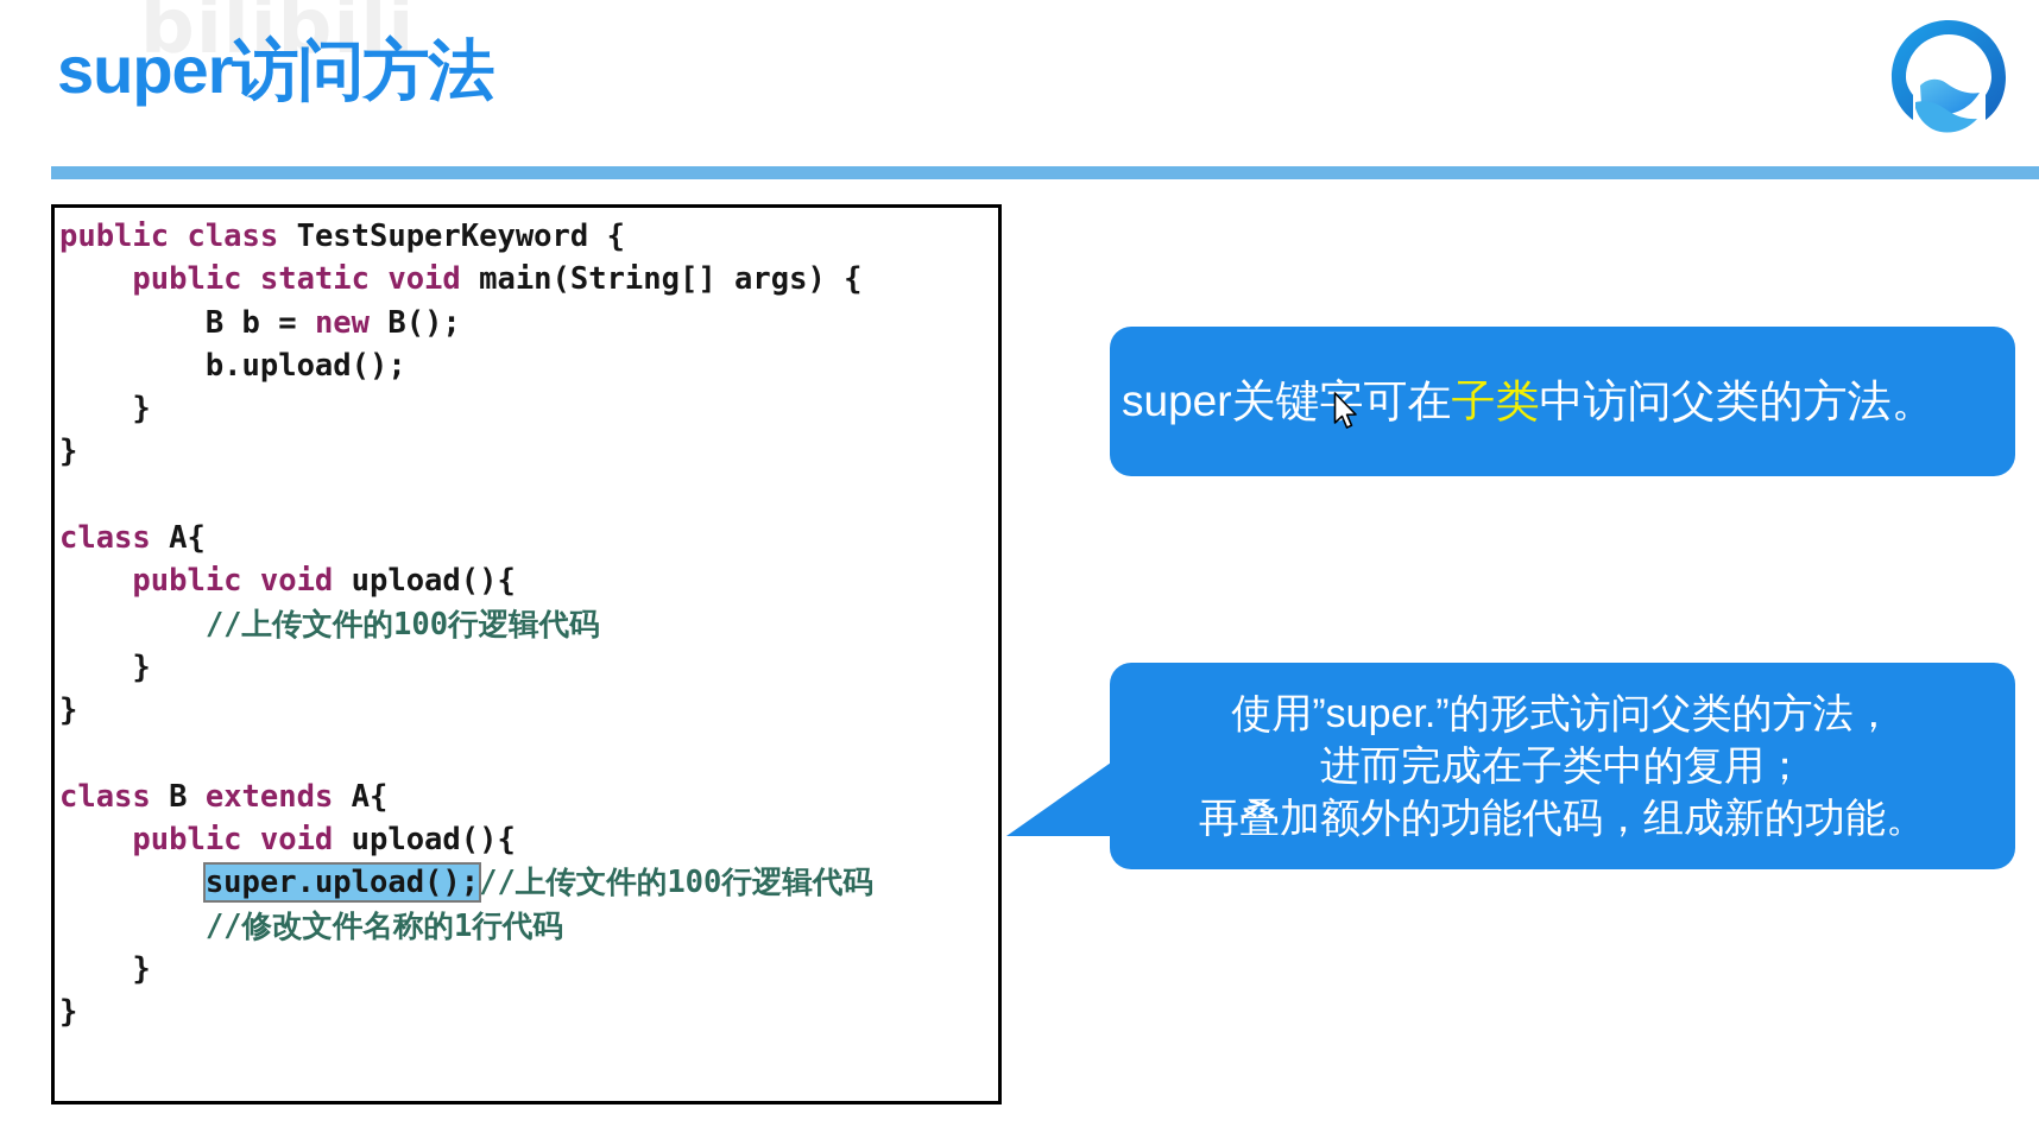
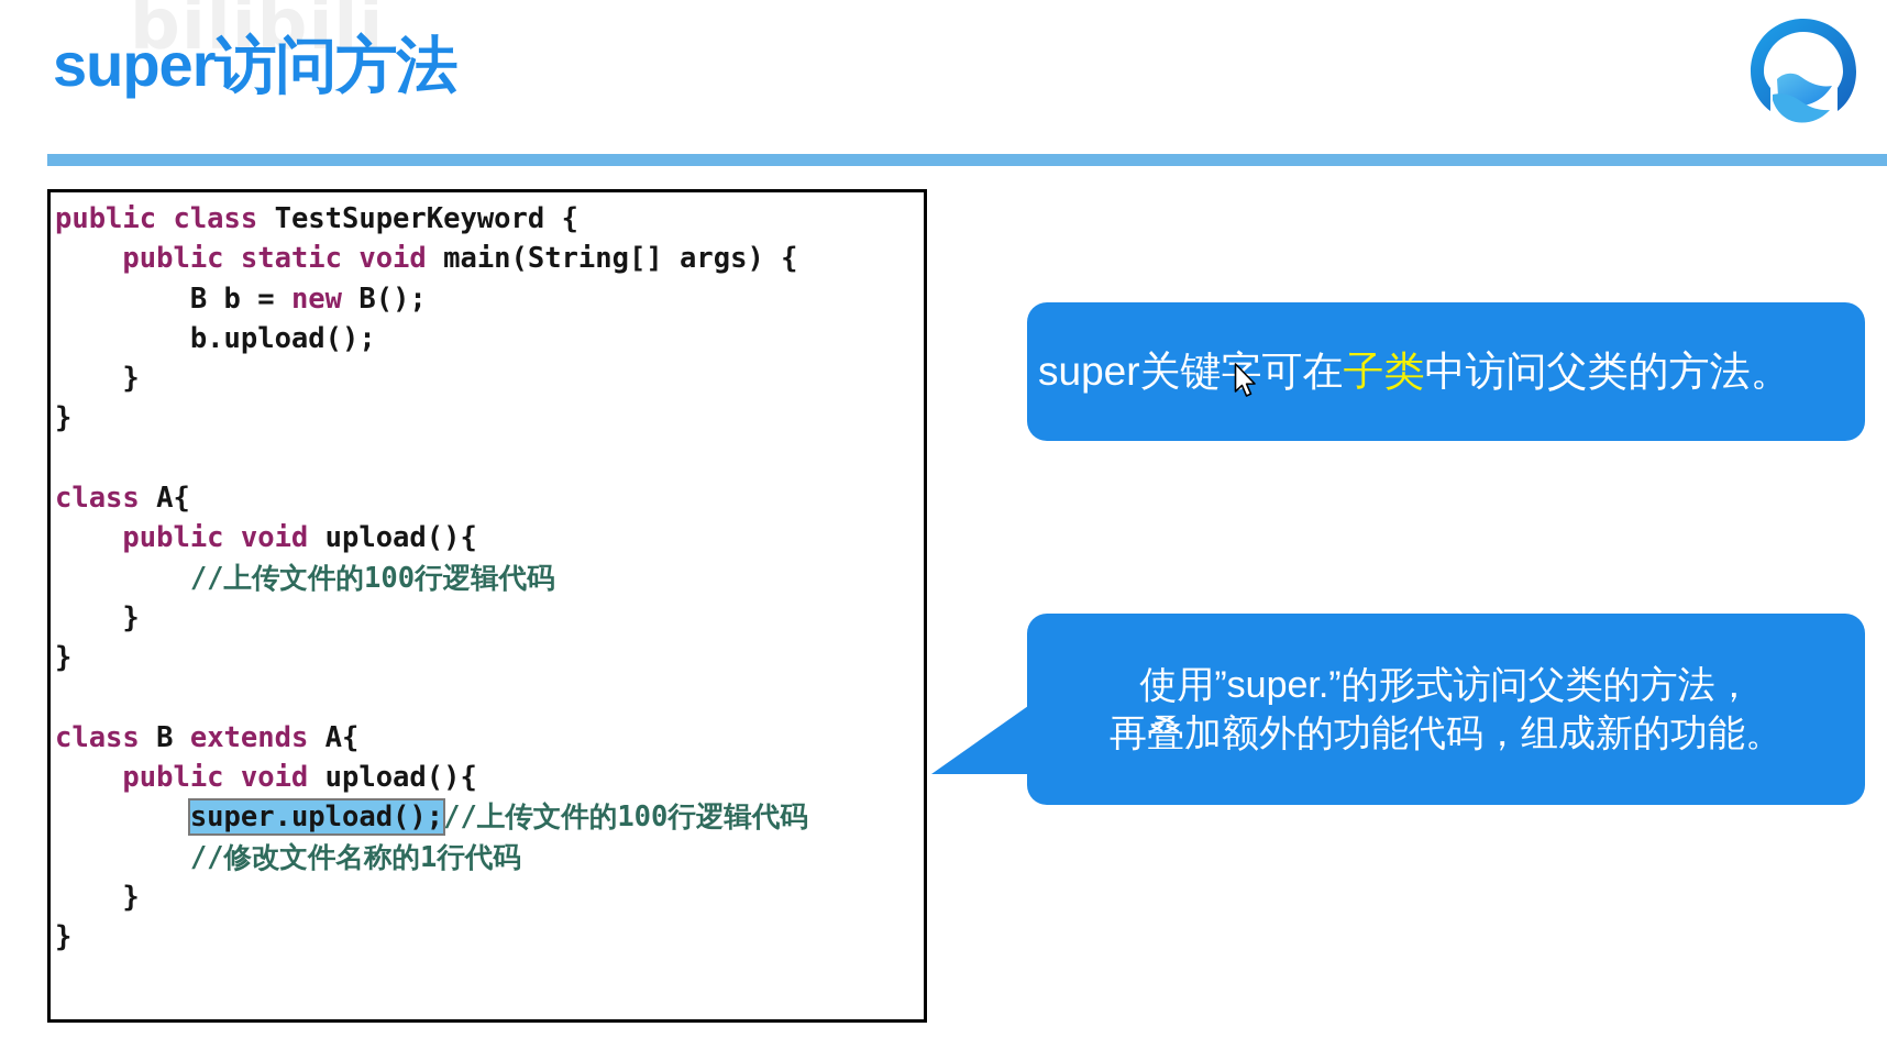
  bilibili
  super访问方法
  public class TestSuperKeyword { public static void main(String[] args) { B b = new B(); b.upload(); } } class A{ public void upload(){ //上传文件的100行逻辑代码 } } class B extends A{ public void upload(){ super.upload();//上传文件的100行逻辑代码 //修改文件名称的1行代码 } }
  super关键可在子类中访问父类的方法。
  使用”super.”的形式访问父类的方法，
- 进而完成在子类中的复用；
  再叠加额外的功能代码，组成新的功能。
